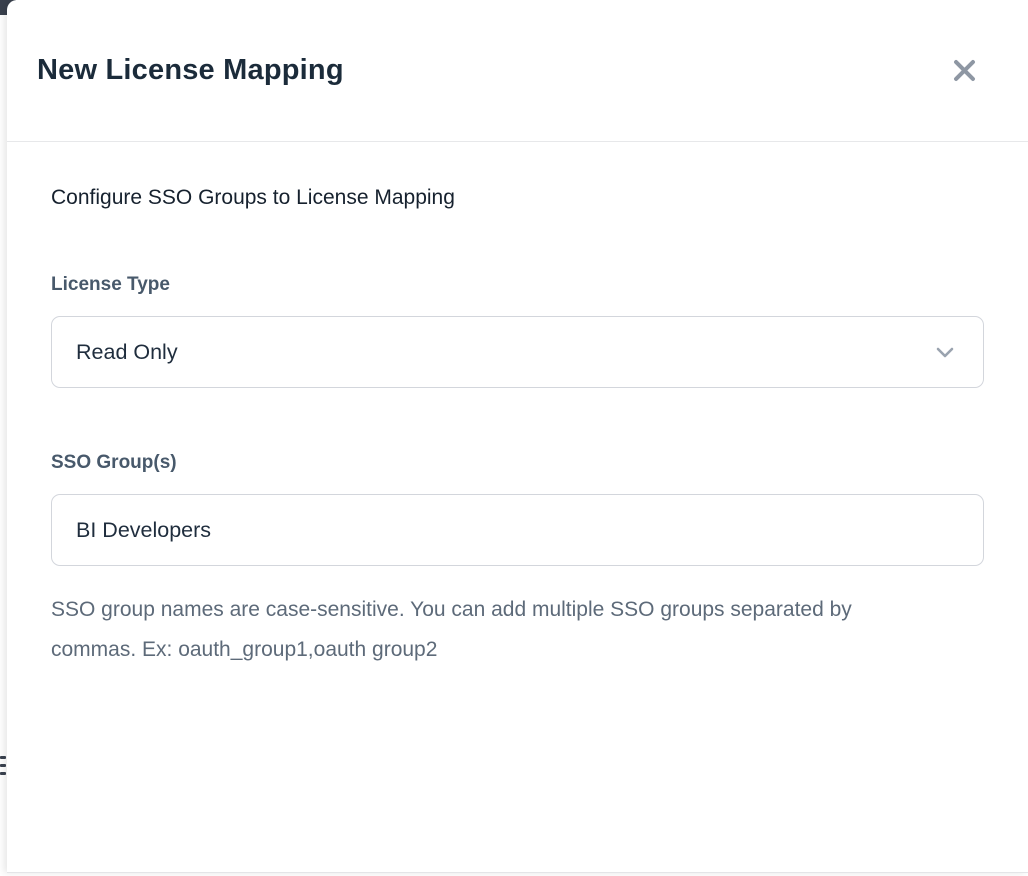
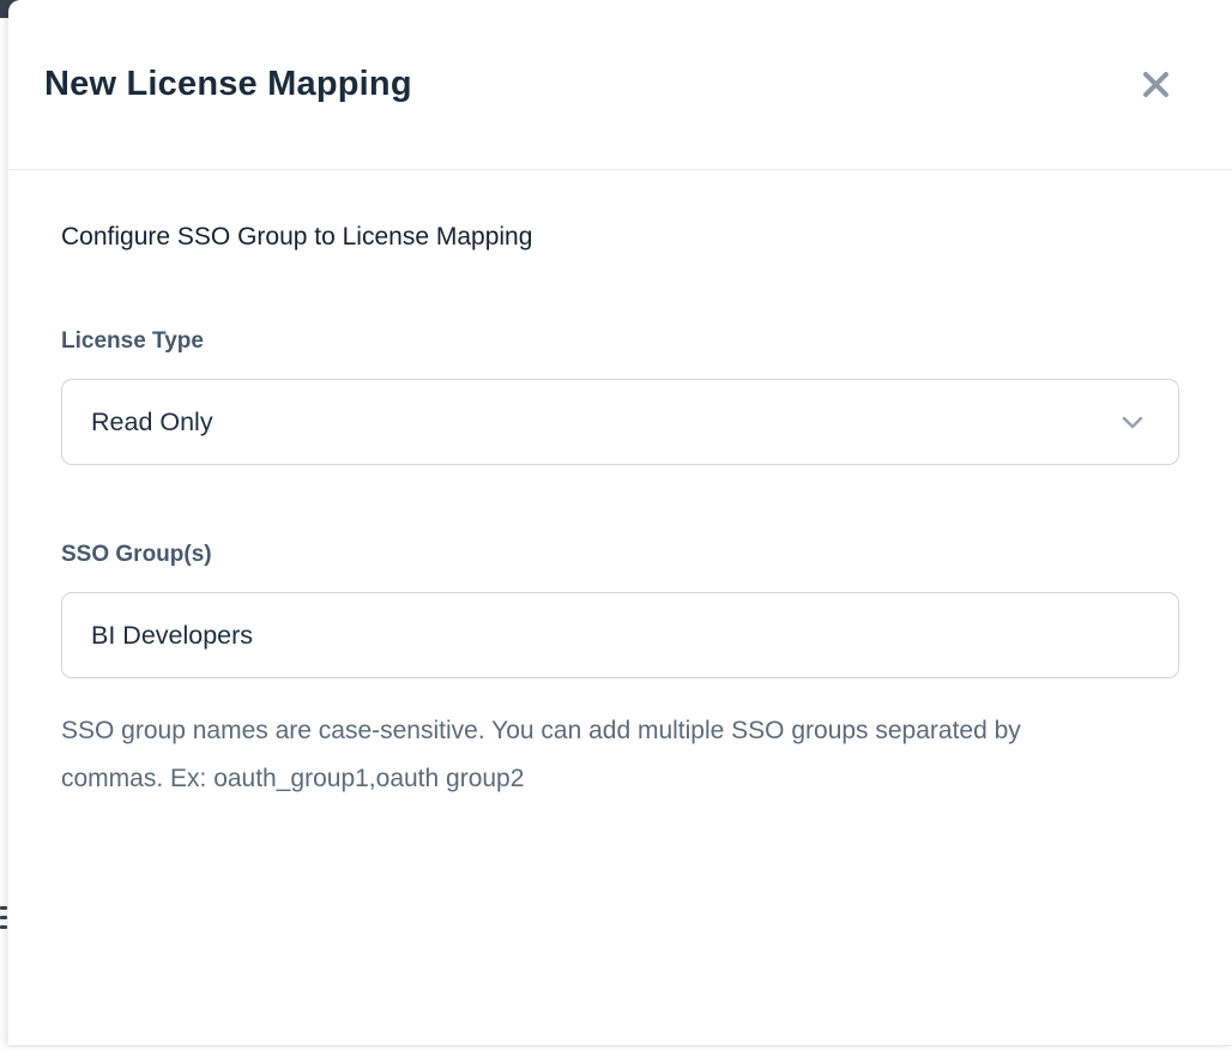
  New License Mapping
- Configure SSO Groups to License Mapping
+ Configure SSO Group to License Mapping
  License Type
  Read Only
  SSO Group(s)
  BI Developers
  SSO group names are case-sensitive. You can add multiple SSO groups separated by commas. Ex: oauth_group1,oauth group2
